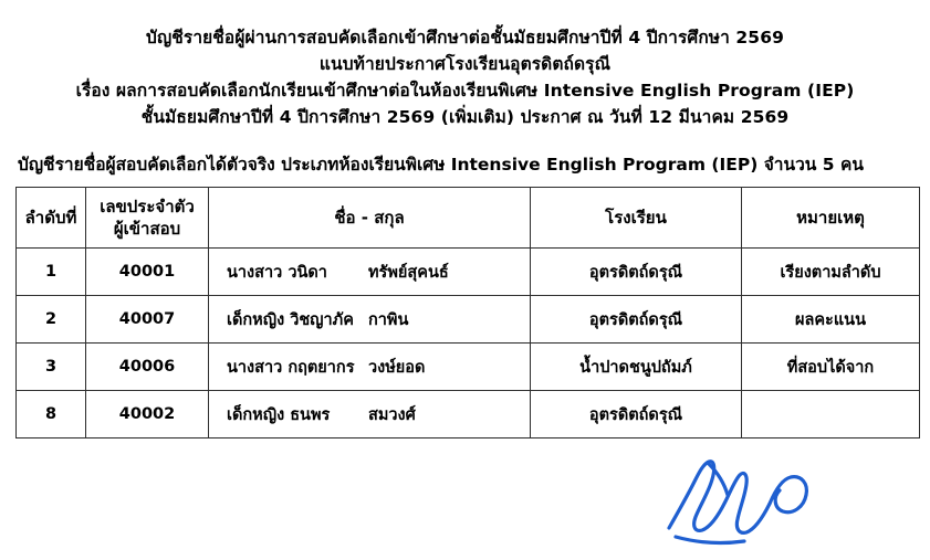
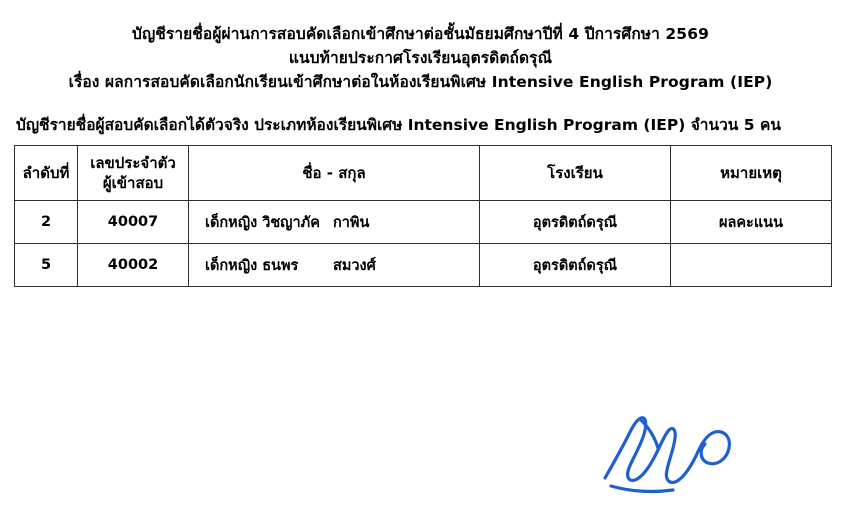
  บัญชีรายชื่อผู้ผ่านการสอบคัดเลือกเข้าศึกษาต่อชั้นมัธยมศึกษาปีที่ 4 ปีการศึกษา 2569
  แนบท้ายประกาศโรงเรียนอุตรดิตถ์ดรุณี
  เรื่อง ผลการสอบคัดเลือกนักเรียนเข้าศึกษาต่อในห้องเรียนพิเศษ Intensive English Program (IEP)
- ชั้นมัธยมศึกษาปีที่ 4 ปีการศึกษา 2569 (เพิ่มเติม) ประกาศ ณ วันที่ 12 มีนาคม 2569
  บัญชีรายชื่อผู้สอบคัดเลือกได้ตัวจริง ประเภทห้องเรียนพิเศษ Intensive English Program (IEP) จำนวน 5 คน
  ลำดับที่	เลขประจำตัว ผู้เข้าสอบ	ชื่อ - สกุล	โรงเรียน	หมายเหตุ
- 1	40001	นางสาว วนิดา ทรัพย์สุคนธ์	อุตรดิตถ์ดรุณี	เรียงตามลำดับ
  2	40007	เด็กหญิง วิชญาภัค กาพิน	อุตรดิตถ์ดรุณี	ผลคะแนน
- 3	40006	นางสาว กฤตยากร วงษ์ยอด	น้ำปาดชนูปถัมภ์	ที่สอบได้จาก
- 8	40002	เด็กหญิง ธนพร สมวงศ์	อุตรดิตถ์ดรุณี
+ 5	40002	เด็กหญิง ธนพร สมวงศ์	อุตรดิตถ์ดรุณี
